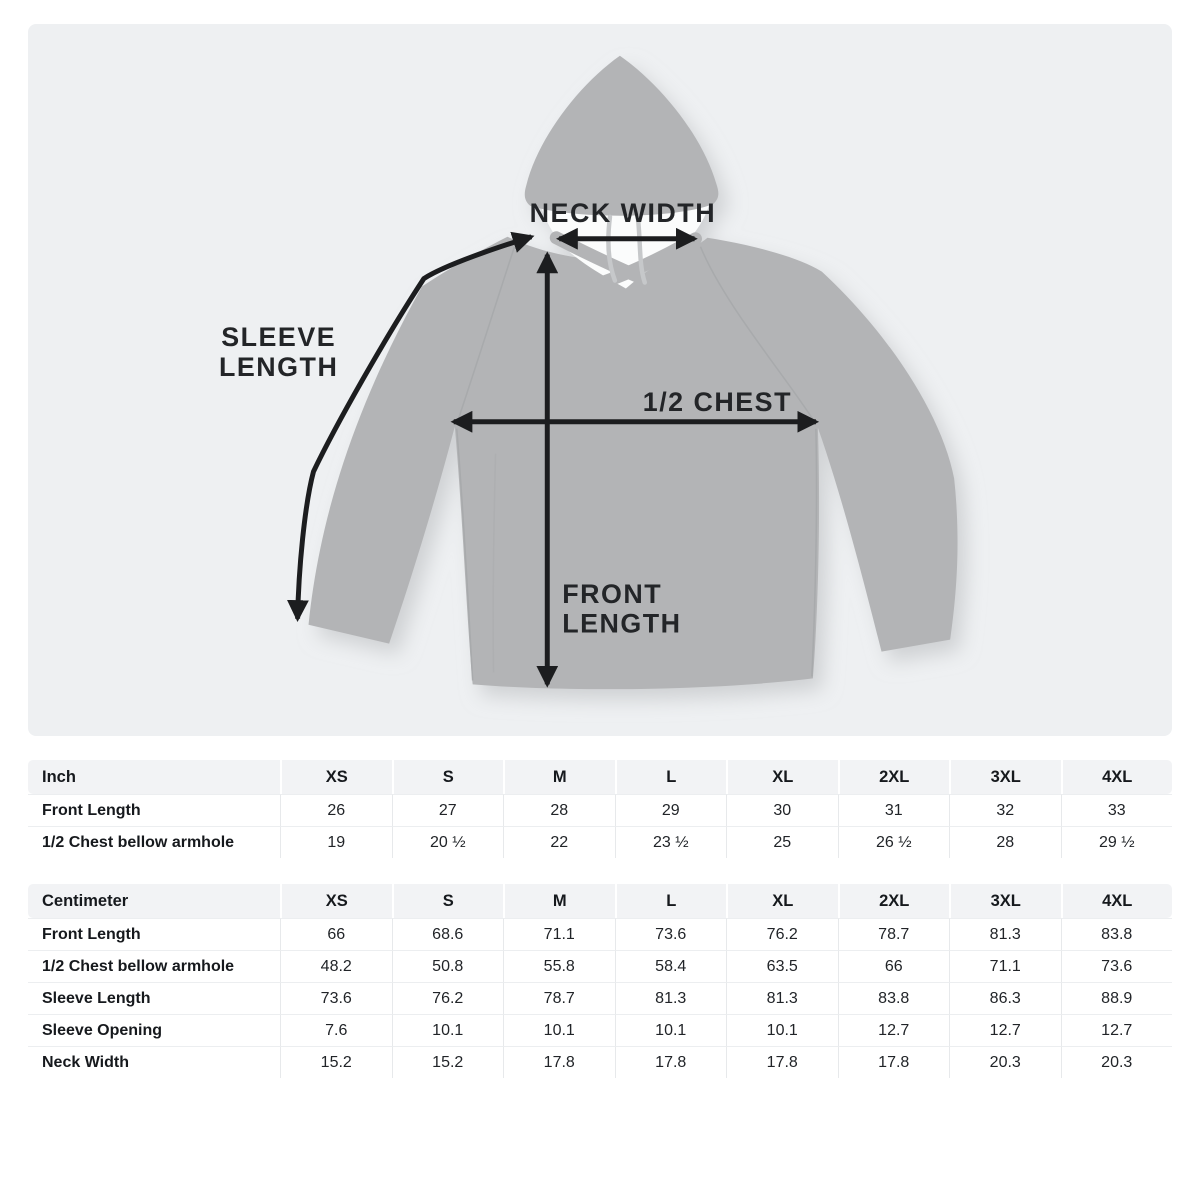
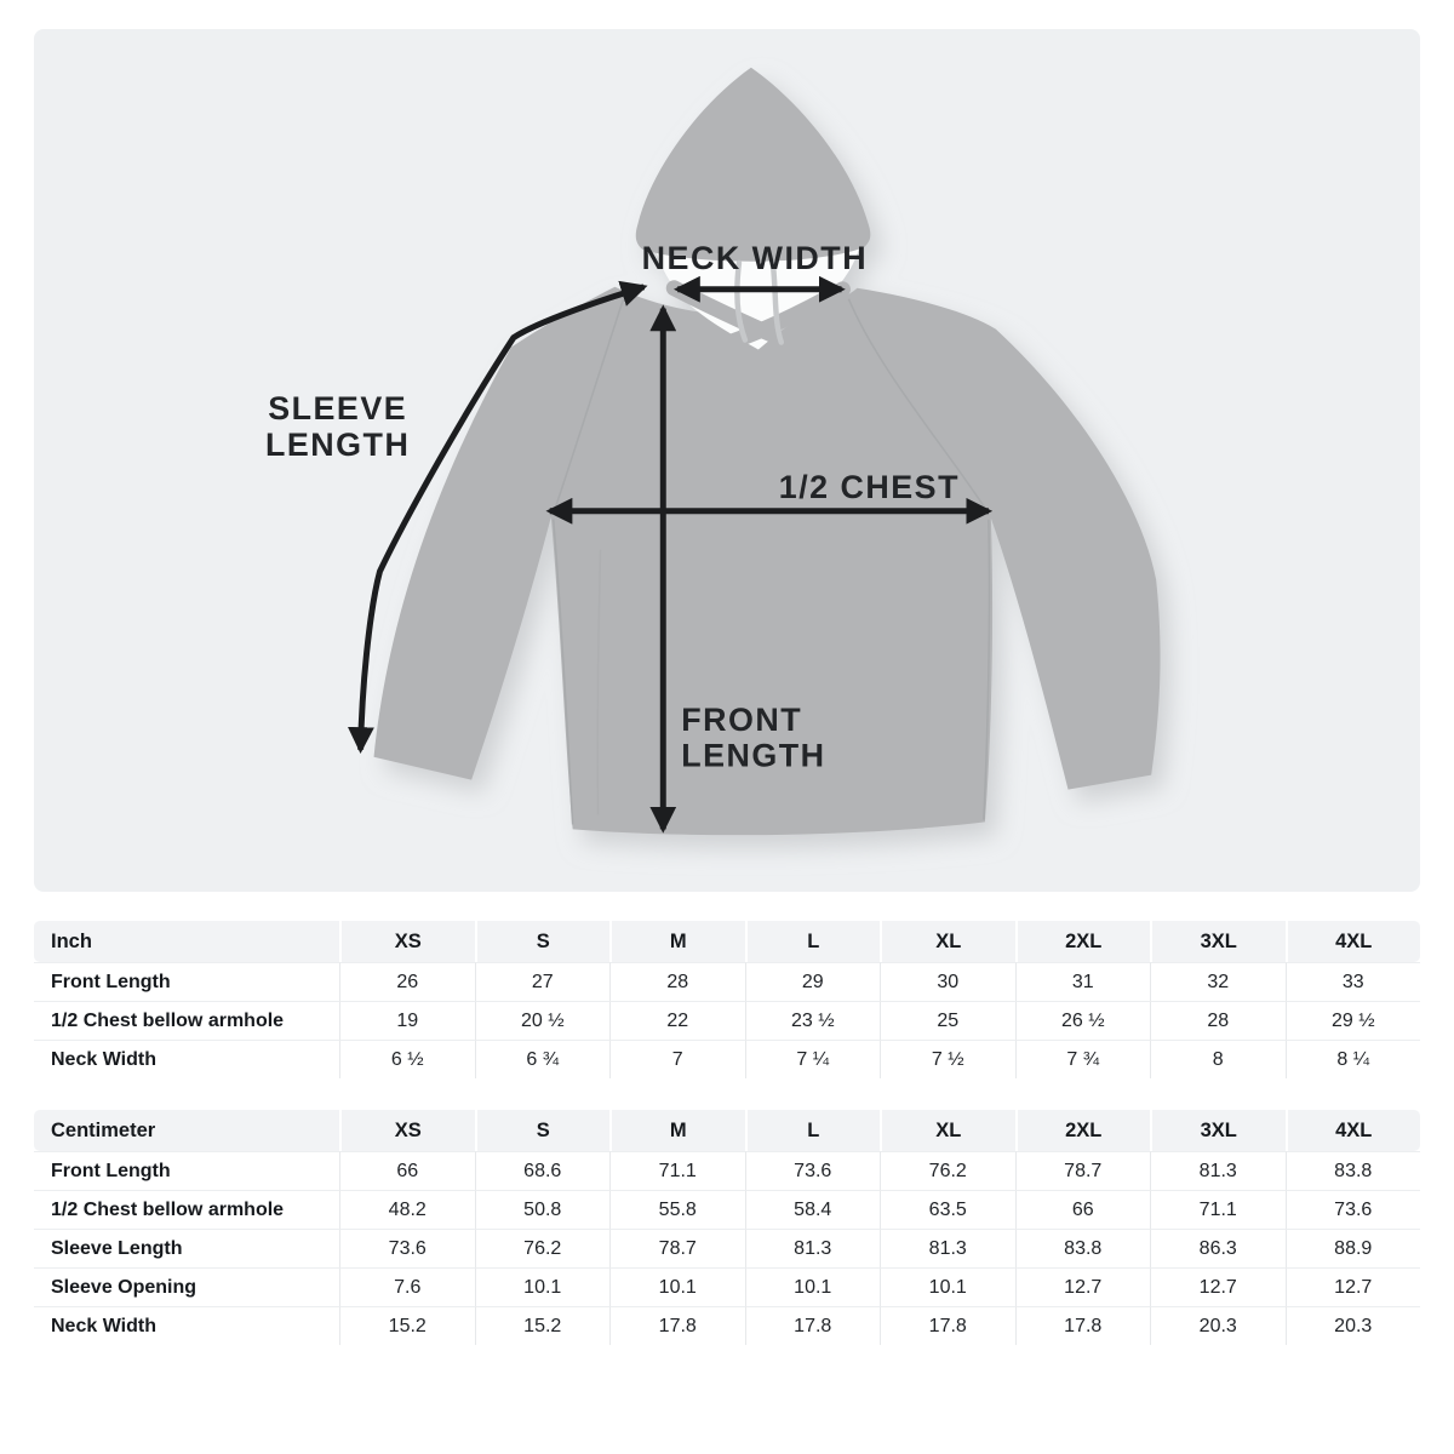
  NECK WIDTH
  SLEEVE
  LENGTH
  1/2 CHEST
  FRONT
  LENGTH
  Inch	XS	S	M	L	XL	2XL	3XL	4XL
  Front Length	26	27	28	29	30	31	32	33
  1/2 Chest bellow armhole	19	20 ½	22	23 ½	25	26 ½	28	29 ½
+ Neck Width	6 ½	6 ¾	7	7 ¼	7 ½	7 ¾	8	8 ¼
  Centimeter	XS	S	M	L	XL	2XL	3XL	4XL
  Front Length	66	68.6	71.1	73.6	76.2	78.7	81.3	83.8
  1/2 Chest bellow armhole	48.2	50.8	55.8	58.4	63.5	66	71.1	73.6
  Sleeve Length	73.6	76.2	78.7	81.3	81.3	83.8	86.3	88.9
  Sleeve Opening	7.6	10.1	10.1	10.1	10.1	12.7	12.7	12.7
  Neck Width	15.2	15.2	17.8	17.8	17.8	17.8	20.3	20.3
